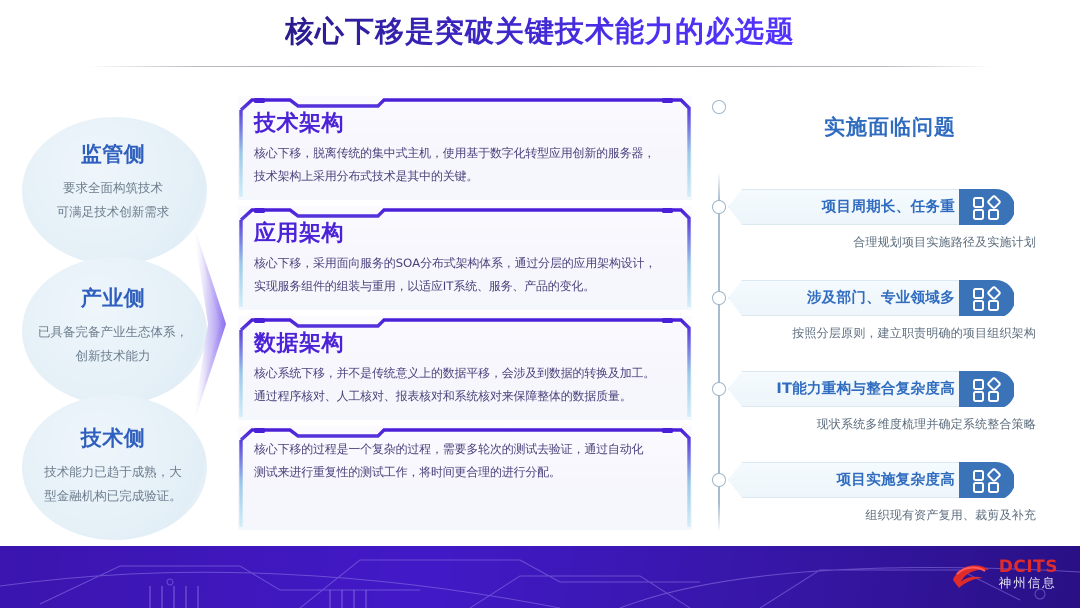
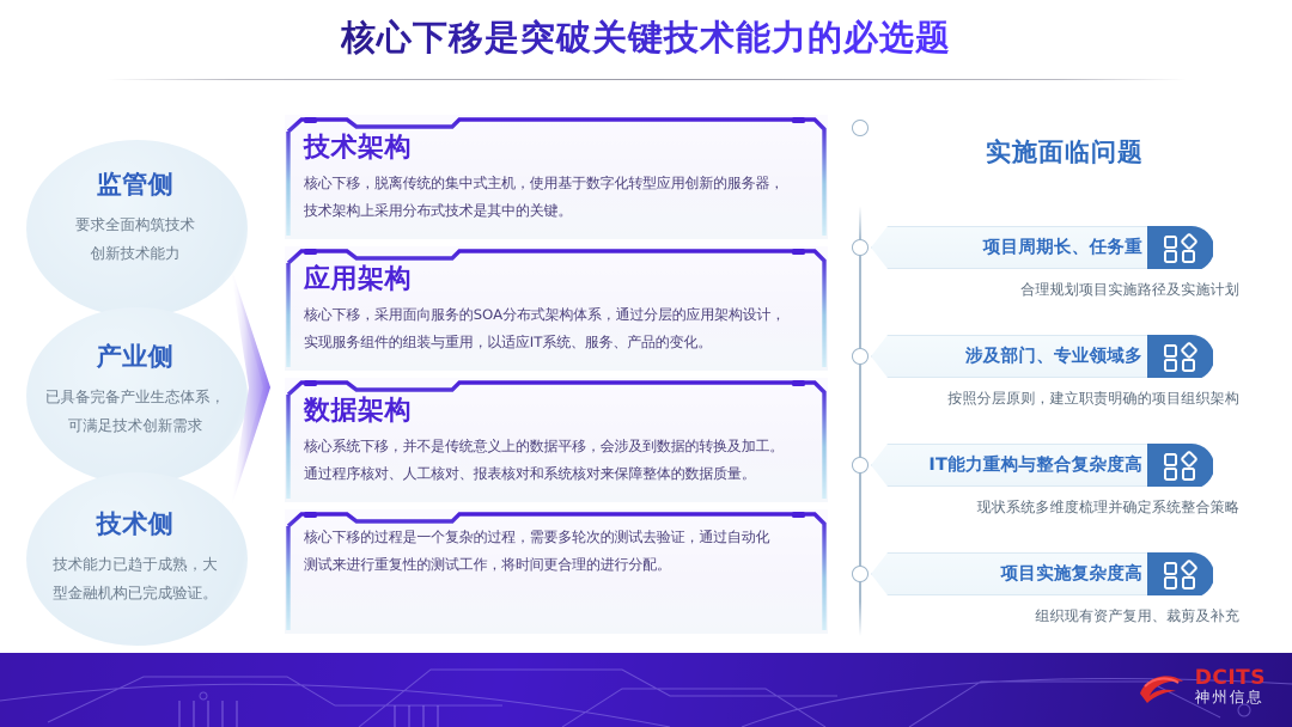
  核心下移是突破关键技术能力的必选题
  监管侧
  要求全面构筑技术
- 可满足技术创新需求
+ 创新技术能力
  产业侧
  已具备完备产业生态体系，
- 创新技术能力
+ 可满足技术创新需求
  技术侧
  技术能力已趋于成熟，大
  型金融机构已完成验证。
  技术架构
  核心下移，脱离传统的集中式主机，使用基于数字化转型应用创新的服务器，
  技术架构上采用分布式技术是其中的关键。
  应用架构
  核心下移，采用面向服务的SOA分布式架构体系，通过分层的应用架构设计，
  实现服务组件的组装与重用，以适应IT系统、服务、产品的变化。
  数据架构
  核心系统下移，并不是传统意义上的数据平移，会涉及到数据的转换及加工。
  通过程序核对、人工核对、报表核对和系统核对来保障整体的数据质量。
  核心下移的过程是一个复杂的过程，需要多轮次的测试去验证，通过自动化
  测试来进行重复性的测试工作，将时间更合理的进行分配。
  实施面临问题
  项目周期长、任务重
  合理规划项目实施路径及实施计划
  涉及部门、专业领域多
  按照分层原则，建立职责明确的项目组织架构
  IT能力重构与整合复杂度高
  现状系统多维度梳理并确定系统整合策略
  项目实施复杂度高
  组织现有资产复用、裁剪及补充
  DCITS
  神州信息
